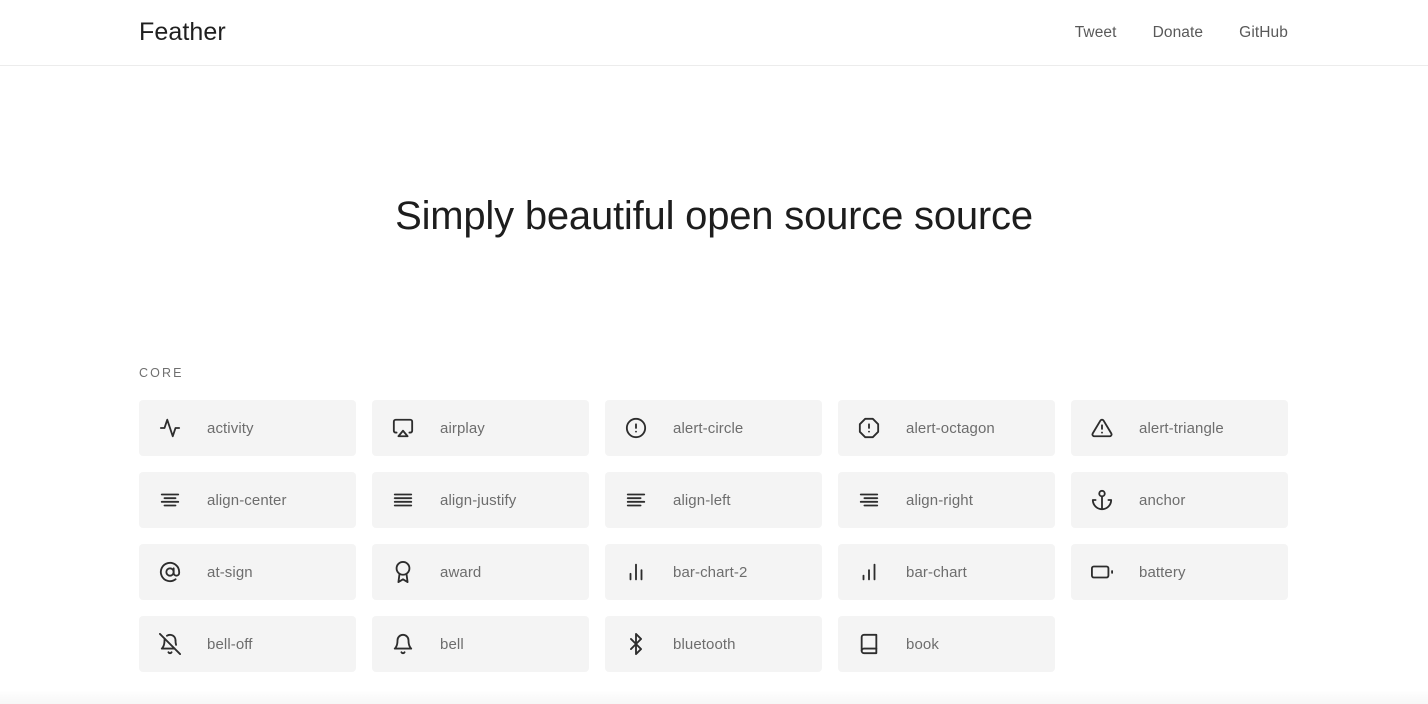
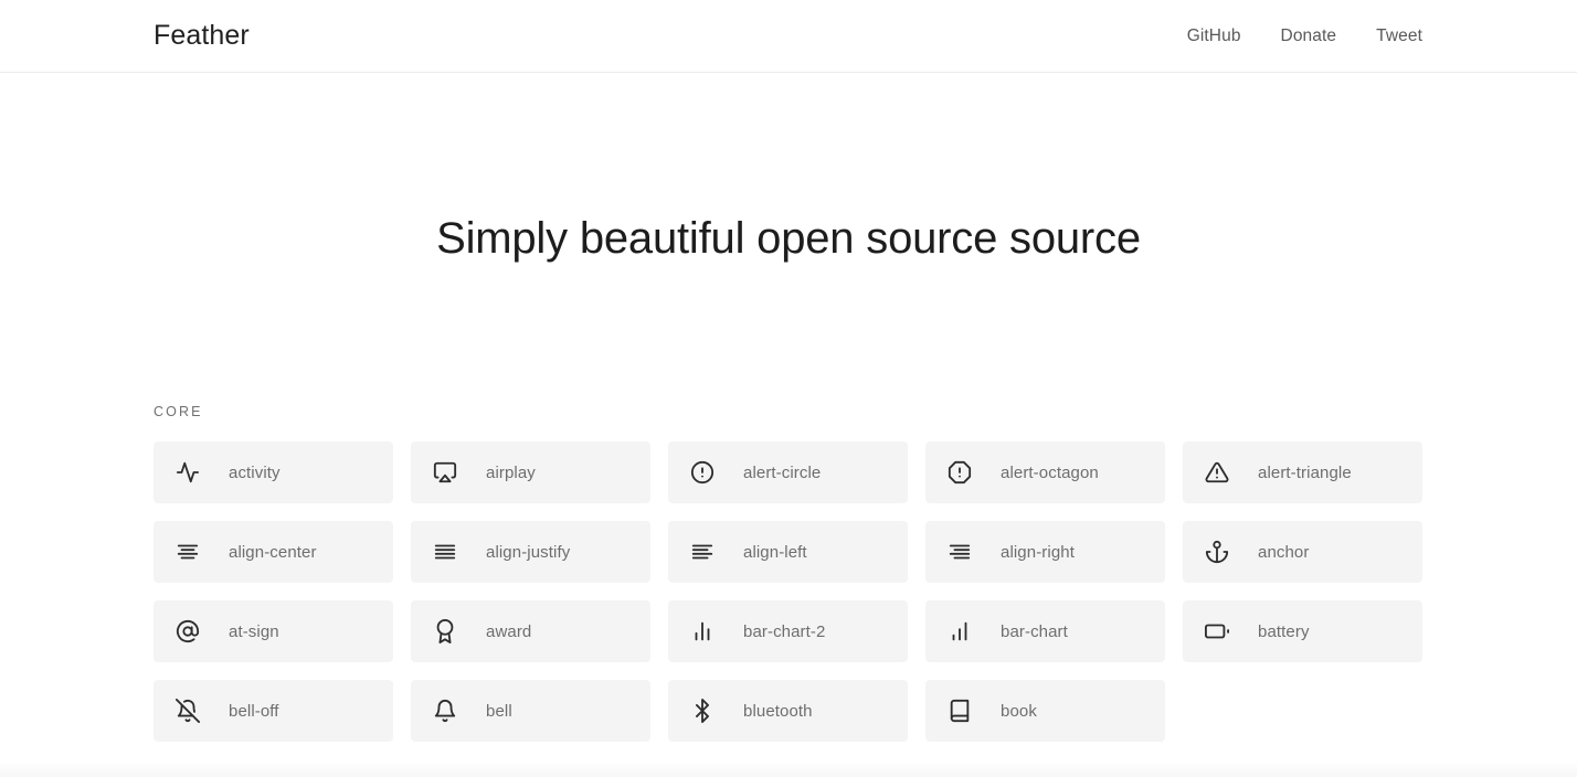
  Feather
- Tweet
+ GitHub
  Donate
- GitHub
+ Tweet
  Simply beautiful open source source
  CORE
  activity
  airplay
  alert-circle
  alert-octagon
  alert-triangle
  align-center
  align-justify
  align-left
  align-right
  anchor
  at-sign
  award
  bar-chart-2
  bar-chart
  battery
  bell-off
  bell
  bluetooth
  book
